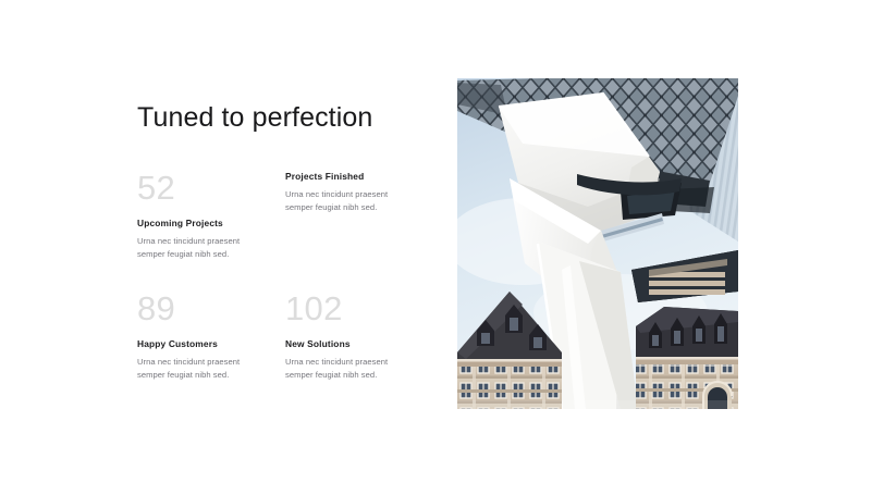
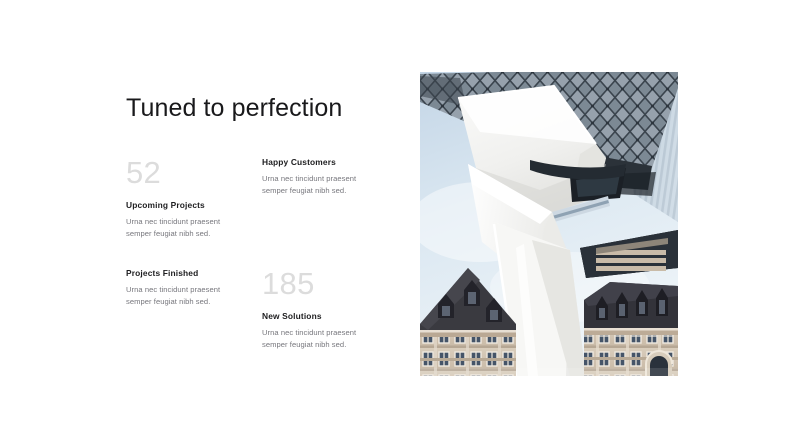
  Tuned to perfection
  52
  Upcoming Projects
  Urna nec tincidunt praesent semper feugiat nibh sed.
- Projects Finished
+ Happy Customers
  Urna nec tincidunt praesent semper feugiat nibh sed.
- 89
- Happy Customers
+ Projects Finished
  Urna nec tincidunt praesent semper feugiat nibh sed.
- 102
+ 185
  New Solutions
  Urna nec tincidunt praesent semper feugiat nibh sed.
